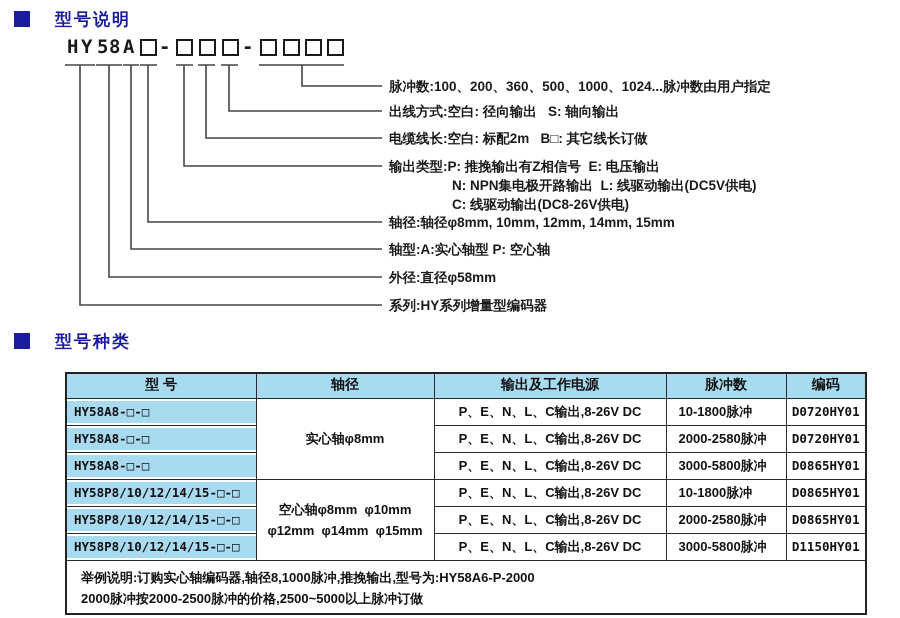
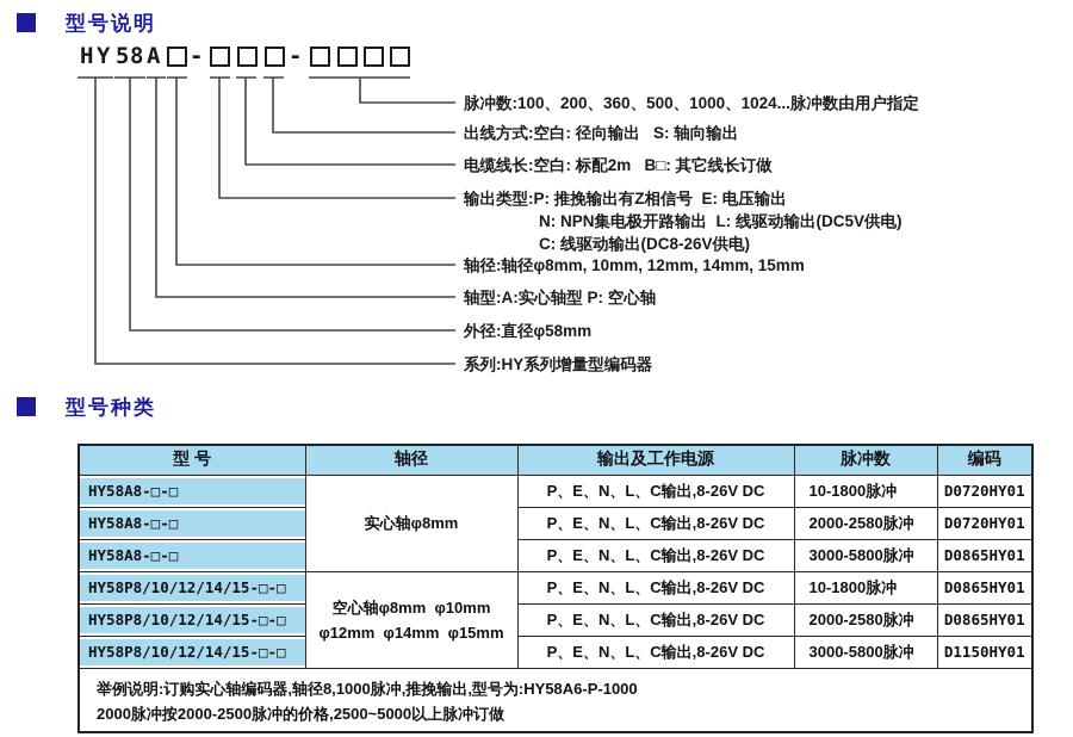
  型号说明
  H
  Y
  5
  8
  A
  -
  -
  脉冲数:100、200、360、500、1000、1024...脉冲数由用户指定
  出线方式:空白: 径向输出 S: 轴向输出
  电缆线长:空白: 标配2m B□: 其它线长订做
  输出类型:P: 推挽输出有Z相信号 E: 电压输出
  N: NPN集电极开路输出 L: 线驱动输出(DC5V供电)
  C: 线驱动输出(DC8-26V供电)
  轴径:轴径φ8mm, 10mm, 12mm, 14mm, 15mm
  轴型:A:实心轴型 P: 空心轴
  外径:直径φ58mm
  系列:HY系列增量型编码器
  型号种类
  型 号	轴径	输出及工作电源	脉冲数	编码
  HY58A8-□-□	实心轴φ8mm	P、E、N、L、C输出,8-26V DC	10-1800脉冲	D0720HY01
  HY58A8-□-□	P、E、N、L、C输出,8-26V DC	2000-2580脉冲	D0720HY01
  HY58A8-□-□	P、E、N、L、C输出,8-26V DC	3000-5800脉冲	D0865HY01
  HY58P8/10/12/14/15-□-□	空心轴φ8mm φ10mm φ12mm φ14mm φ15mm	P、E、N、L、C输出,8-26V DC	10-1800脉冲	D0865HY01
  HY58P8/10/12/14/15-□-□	P、E、N、L、C输出,8-26V DC	2000-2580脉冲	D0865HY01
  HY58P8/10/12/14/15-□-□	P、E、N、L、C输出,8-26V DC	3000-5800脉冲	D1150HY01
- 举例说明:订购实心轴编码器,轴径8,1000脉冲,推挽输出,型号为:HY58A6-P-2000 2000脉冲按2000-2500脉冲的价格,2500~5000以上脉冲订做
+ 举例说明:订购实心轴编码器,轴径8,1000脉冲,推挽输出,型号为:HY58A6-P-1000 2000脉冲按2000-2500脉冲的价格,2500~5000以上脉冲订做
